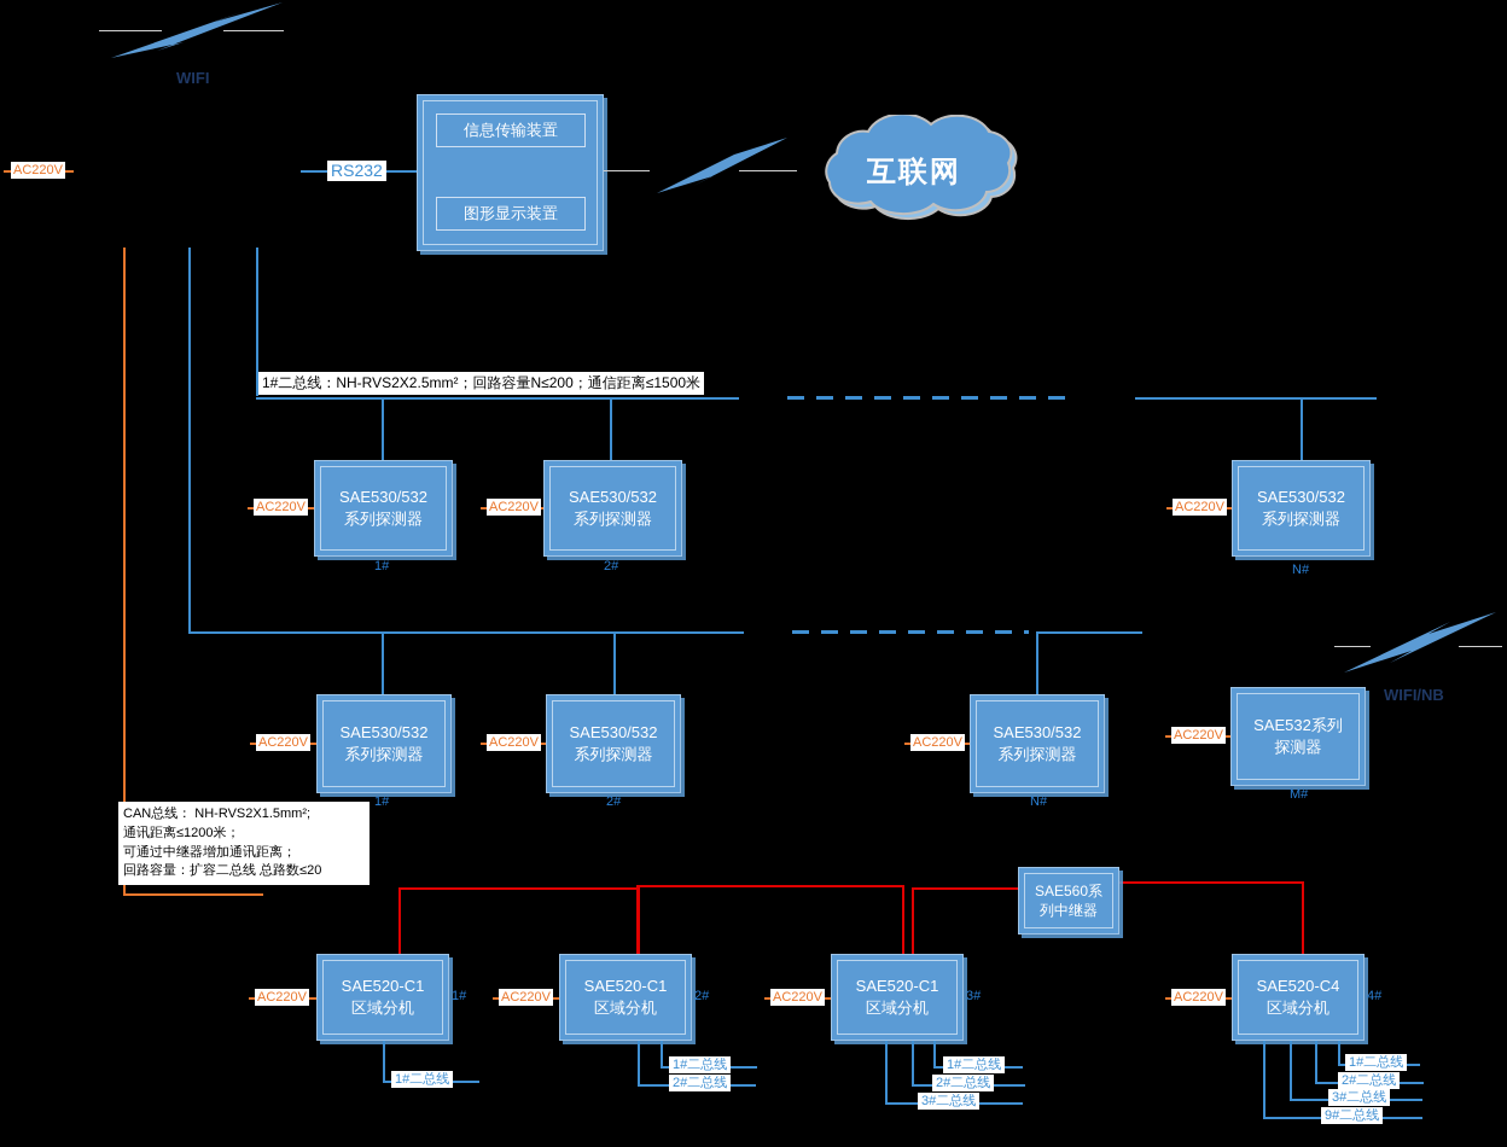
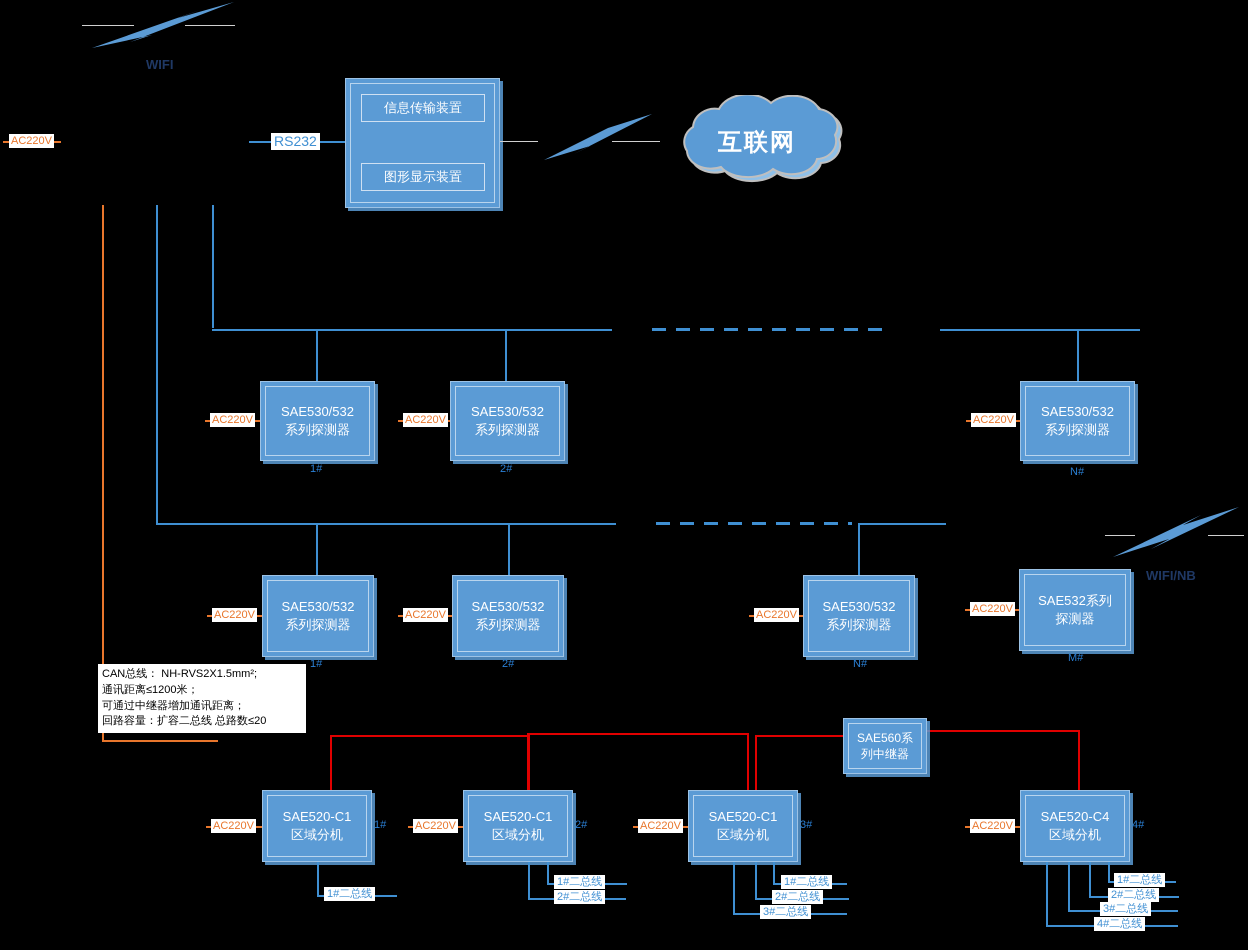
  WIFI
  AC220V
  RS232
  信息传输装置
  图形显示装置
  互联网
- 1#二总线：NH-RVS2X2.5mm²；回路容量N≤200；通信距离≤1500米
  SAE530/532
  系列探测器
  AC220V
  1#
  SAE530/532
  系列探测器
  AC220V
  2#
  SAE530/532
  系列探测器
  AC220V
  N#
  SAE530/532
  系列探测器
  AC220V
  1#
  SAE530/532
  系列探测器
  AC220V
  2#
  SAE530/532
  系列探测器
  AC220V
  N#
  SAE532系列
  探测器
  AC220V
  M#
  WIFI/NB
  CAN总线： NH-RVS2X1.5mm²;
  通讯距离≤1200米；
  可通过中继器增加通讯距离；
  回路容量：扩容二总线 总路数≤20
  SAE560系
  列中继器
  SAE520-C1
  区域分机
  AC220V
  1#
  1#二总线
  SAE520-C1
  区域分机
  AC220V
  2#
  1#二总线
  2#二总线
  SAE520-C1
  区域分机
  AC220V
  3#
  1#二总线
  2#二总线
  3#二总线
  SAE520-C4
  区域分机
  AC220V
  4#
  1#二总线
  2#二总线
  3#二总线
- 9#二总线
+ 4#二总线
